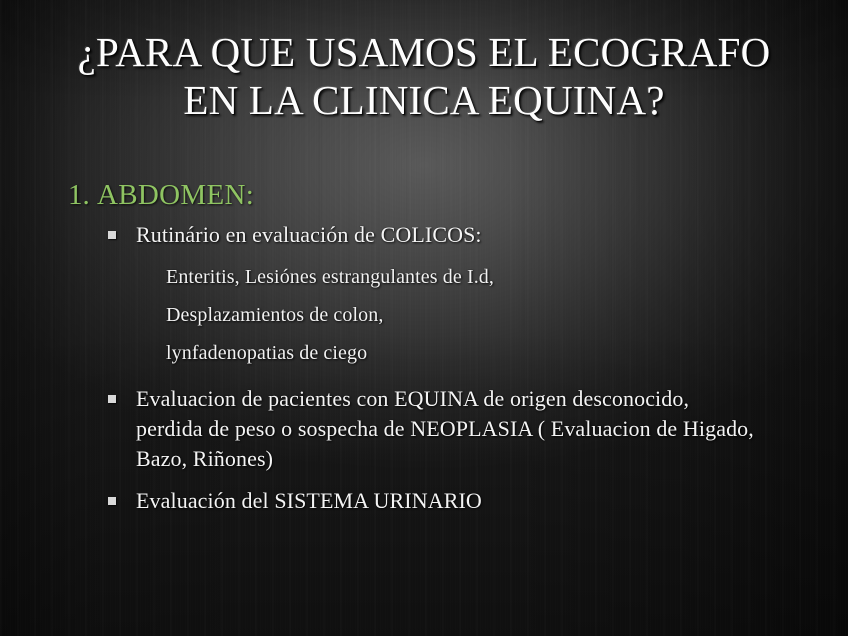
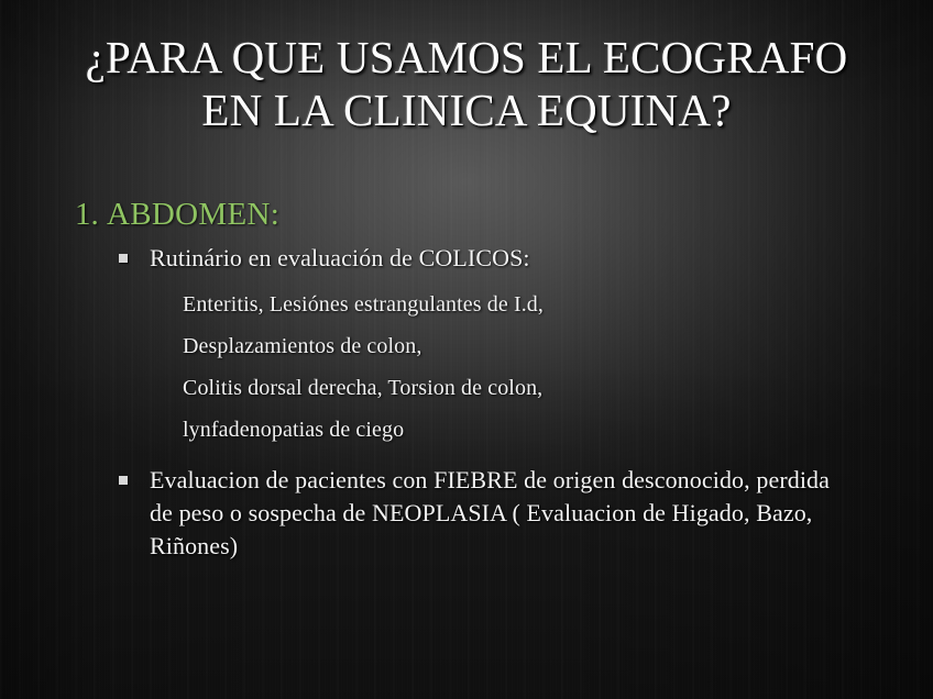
  ¿PARA QUE USAMOS EL ECOGRAFO
  EN LA CLINICA EQUINA?
  1.
  ABDOMEN:
  Rutinário en evaluación de COLICOS:
  Enteritis, Lesiónes estrangulantes de I.d,
  Desplazamientos de colon,
+ Colitis dorsal derecha, Torsion de colon,
  lynfadenopatias de ciego
- Evaluacion de pacientes con EQUINA de origen desconocido, perdida de peso o sospecha de NEOPLASIA ( Evaluacion de Higado, Bazo, Riñones)
+ Evaluacion de pacientes con FIEBRE de origen desconocido, perdida de peso o sospecha de NEOPLASIA ( Evaluacion de Higado, Bazo, Riñones)
- Evaluación del SISTEMA URINARIO
